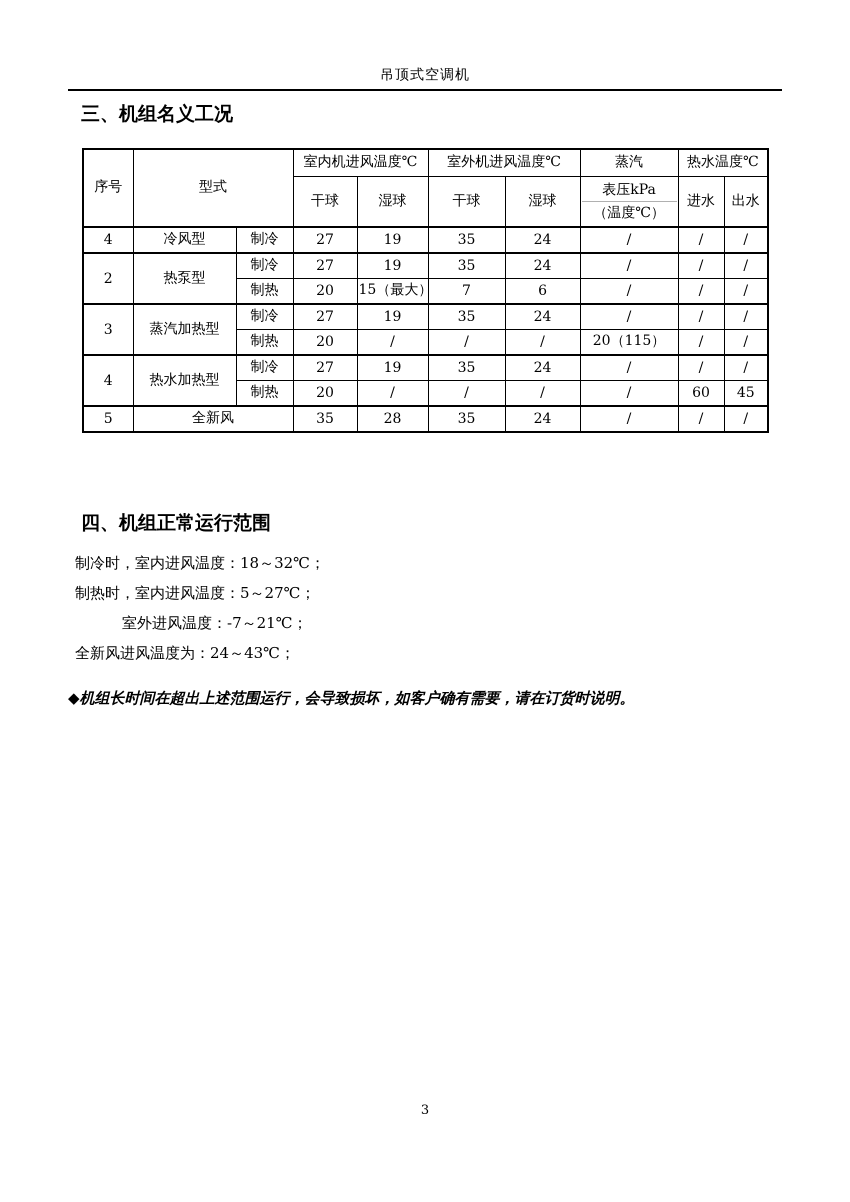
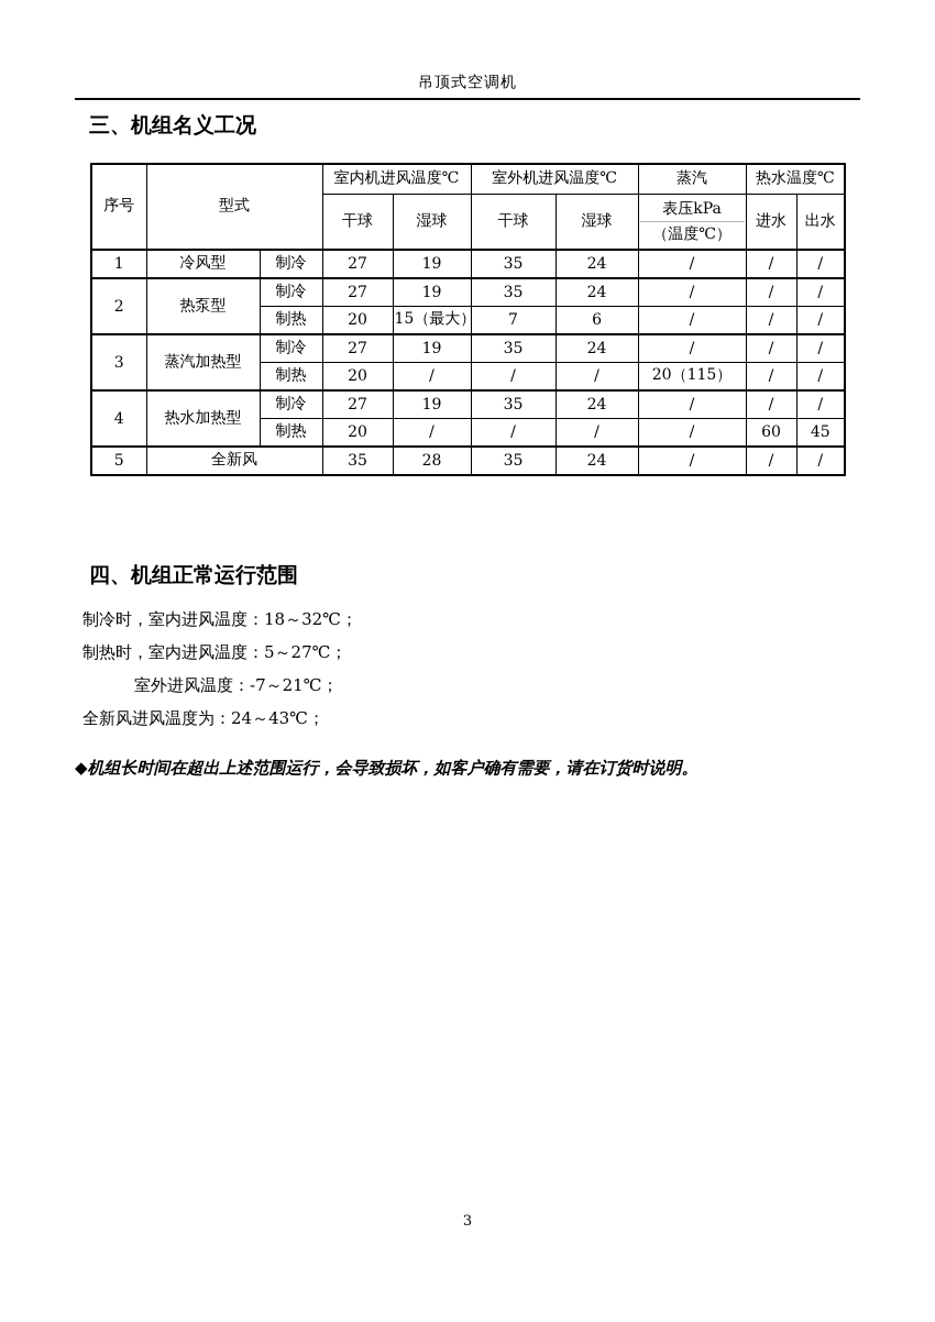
  吊顶式空调机
  三、机组名义工况
  序号	型式	室内机进风温度℃	室外机进风温度℃	蒸汽	热水温度℃
  干球	湿球	干球	湿球	表压kPa（温度℃）	进水	出水
- 4	冷风型	制冷	27	19	35	24	/	/	/
+ 1	冷风型	制冷	27	19	35	24	/	/	/
  2	热泵型	制冷	27	19	35	24	/	/	/
  制热	20	15（最大）	7	6	/	/	/
  3	蒸汽加热型	制冷	27	19	35	24	/	/	/
  制热	20	/	/	/	20（115）	/	/
  4	热水加热型	制冷	27	19	35	24	/	/	/
  制热	20	/	/	/	/	60	45
  5	全新风	35	28	35	24	/	/	/
  四、机组正常运行范围
  制冷时，室内进风温度：18～32℃；
  制热时，室内进风温度：5～27℃；
  室外进风温度：-7～21℃；
  全新风进风温度为：24～43℃；
  ◆机组长时间在超出上述范围运行，会导致损坏，如客户确有需要，请在订货时说明。
  3
